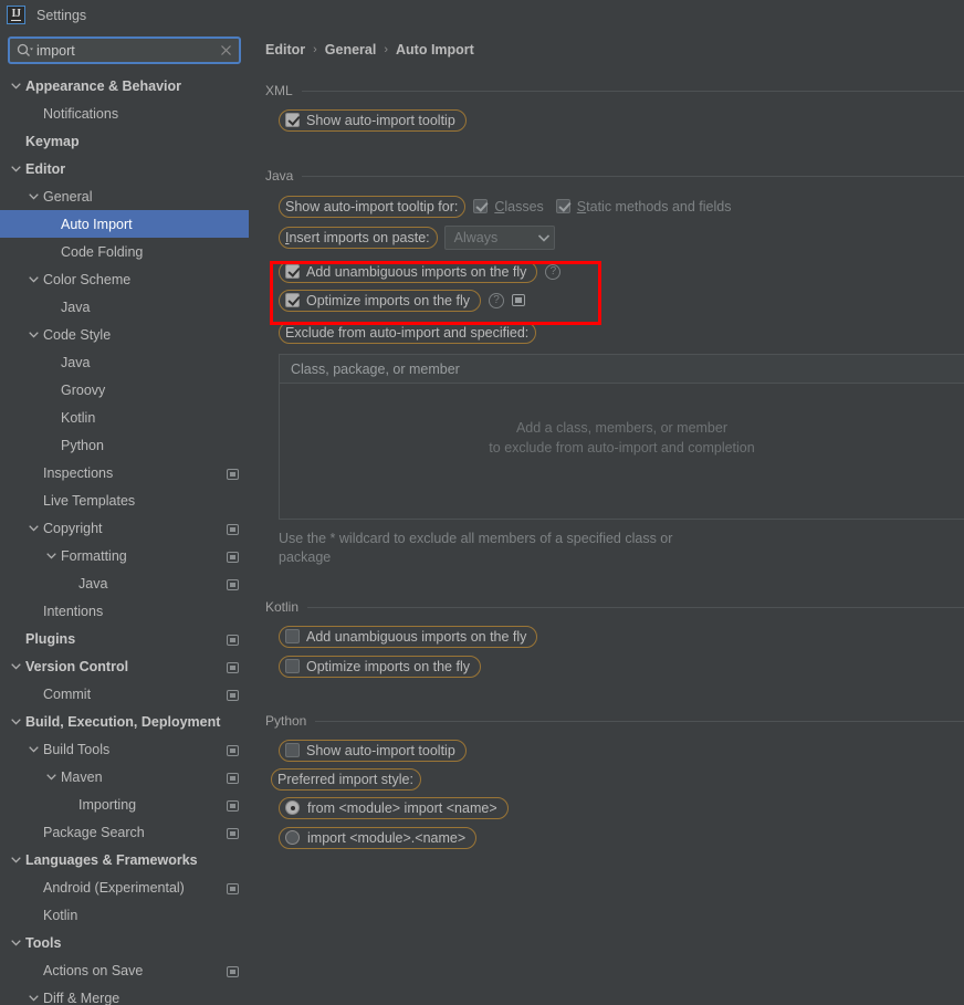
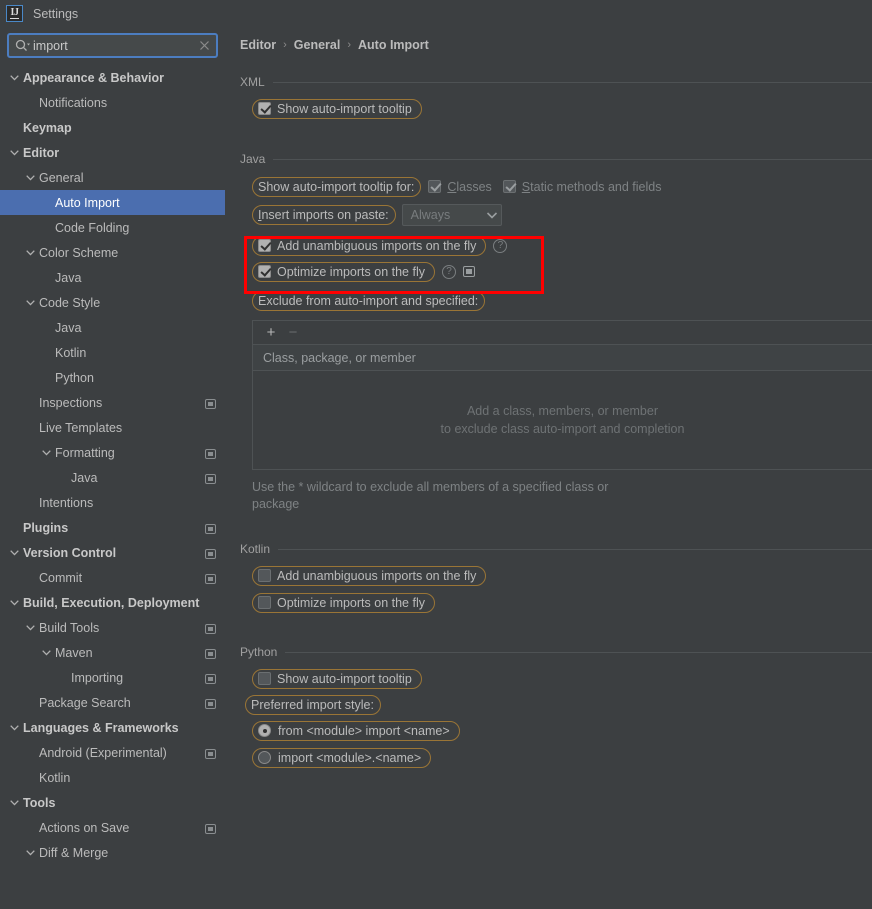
  IJ
  Settings
  import
  Appearance & Behavior
  Notifications
  Keymap
  Editor
  General
  Auto Import
  Code Folding
  Color Scheme
  Java
  Code Style
  Java
- Groovy
  Kotlin
  Python
  Inspections
  Live Templates
- Copyright
  Formatting
  Java
  Intentions
  Plugins
  Version Control
  Commit
  Build, Execution, Deployment
  Build Tools
  Maven
  Importing
  Package Search
  Languages & Frameworks
  Android (Experimental)
  Kotlin
  Tools
  Actions on Save
  Diff & Merge
  Editor
  ›
  General
  ›
  Auto Import
  XML
  Show auto-import tooltip
  Java
  Show auto-import tooltip for:
  Classes
  Static methods and fields
  Insert imports on paste:
  Always
  Add unambiguous imports on the fly
  ?
  Optimize imports on the fly
  ?
  Exclude from auto-import and specified:
+ +
+ −
  Class, package, or member
  Add a class, members, or member
- to exclude from auto-import and completion
+ to exclude class auto-import and completion
  Use the * wildcard to exclude all members of a specified class or package
  Kotlin
  Add unambiguous imports on the fly
  Optimize imports on the fly
  Python
  Show auto-import tooltip
  Preferred import style:
  from <module> import <name>
  import <module>.<name>
